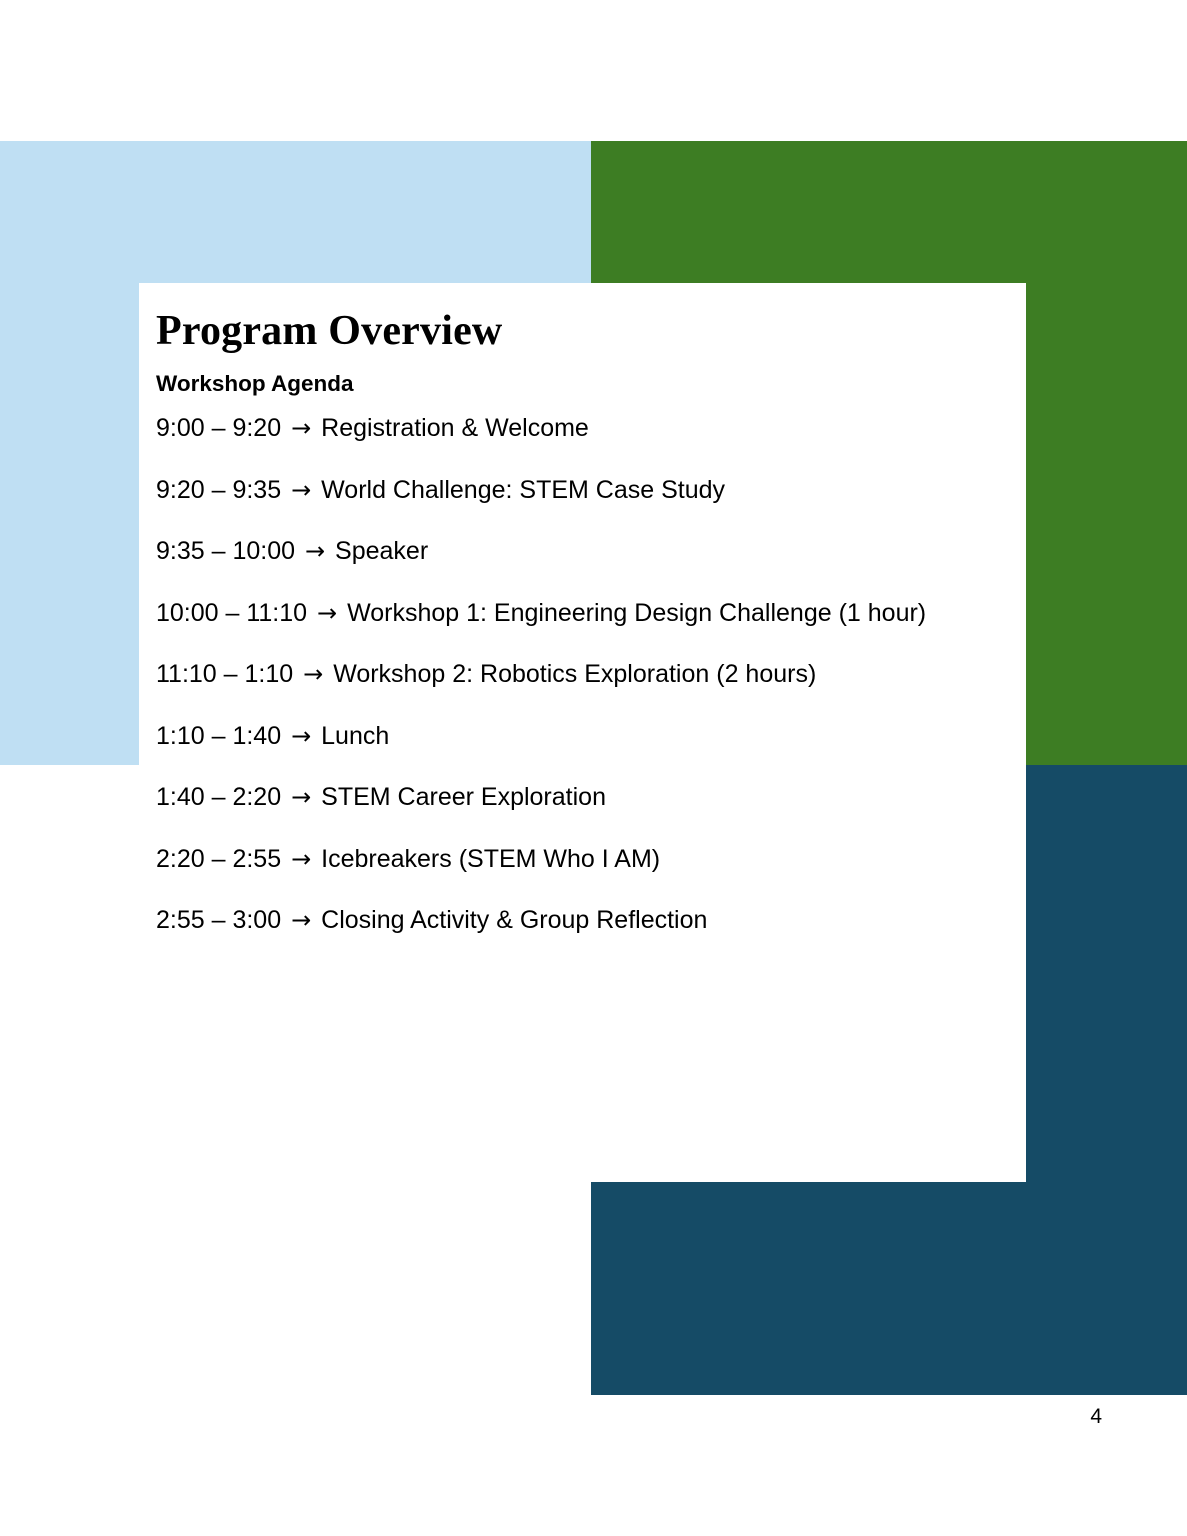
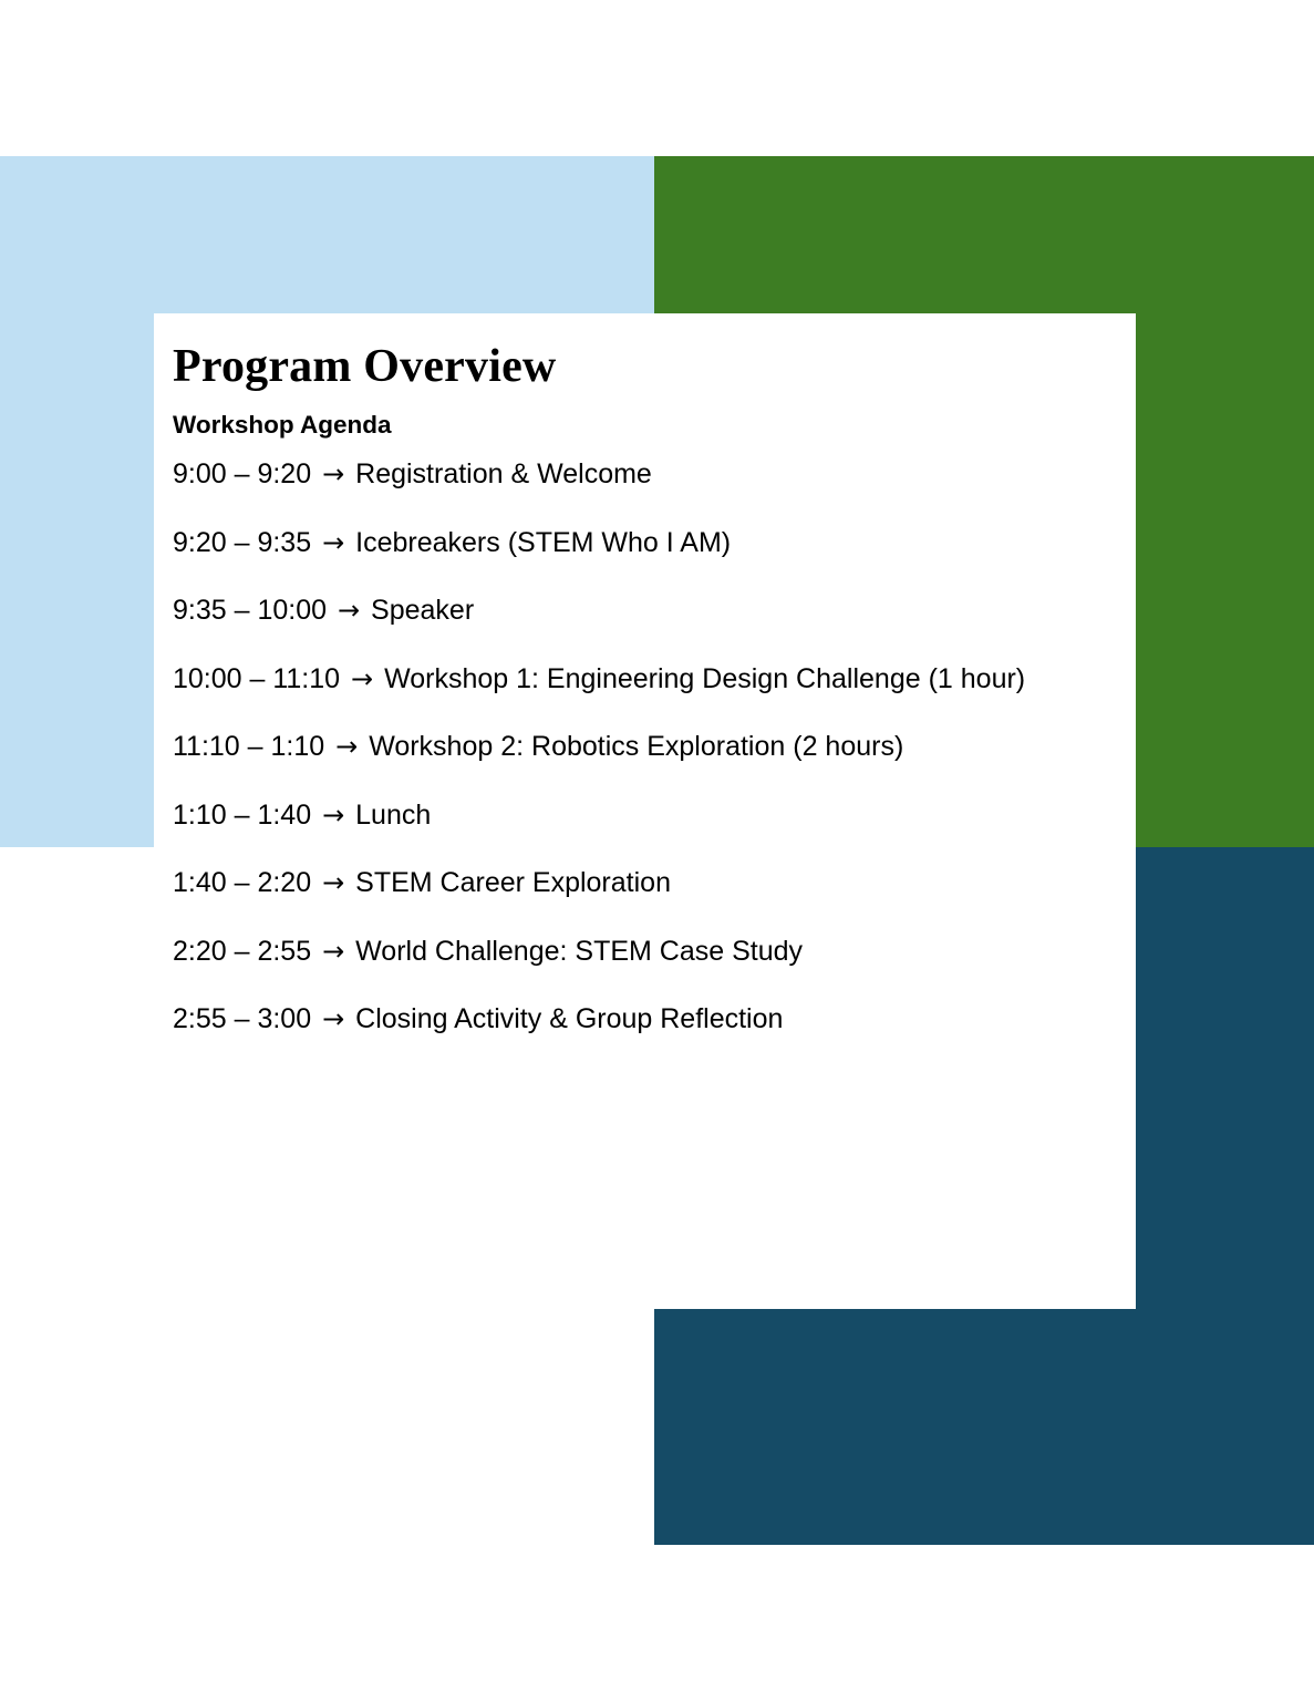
  Program Overview
  Workshop Agenda
  9:00 – 9:20 → Registration & Welcome
- 9:20 – 9:35 → World Challenge: STEM Case Study
+ 9:20 – 9:35 → Icebreakers (STEM Who I AM)
  9:35 – 10:00 → Speaker
  10:00 – 11:10 → Workshop 1: Engineering Design Challenge (1 hour)
  11:10 – 1:10 → Workshop 2: Robotics Exploration (2 hours)
  1:10 – 1:40 → Lunch
  1:40 – 2:20 → STEM Career Exploration
- 2:20 – 2:55 → Icebreakers (STEM Who I AM)
+ 2:20 – 2:55 → World Challenge: STEM Case Study
  2:55 – 3:00 → Closing Activity & Group Reflection
- 4
